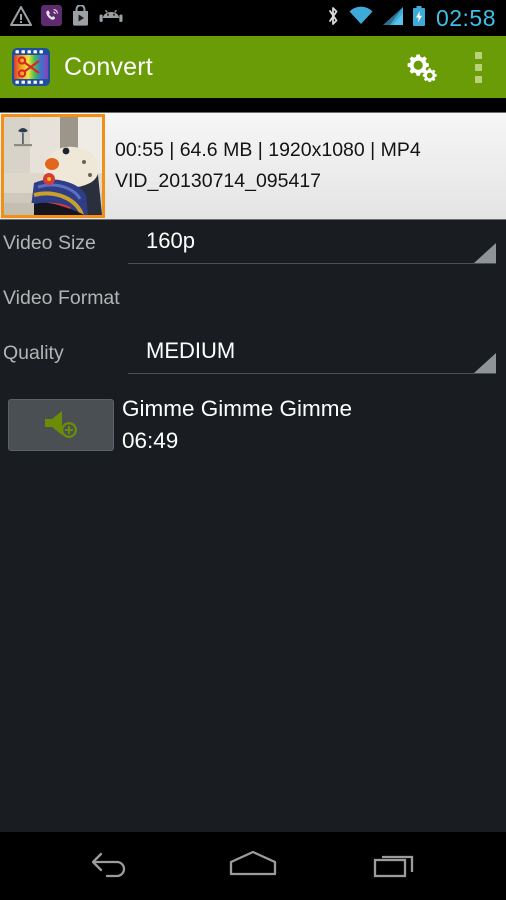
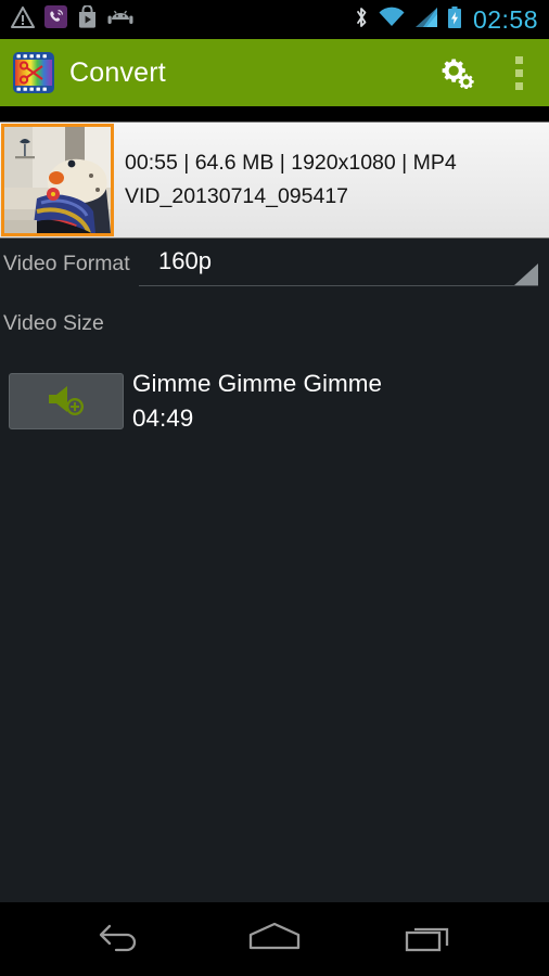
  02:58
  Convert
  00:55 | 64.6 MB | 1920x1080 | MP4
  VID_20130714_095417
- Video Size
+ Video Format
  160p
- Video Format
+ Video Size
- Quality
- MEDIUM
  Gimme Gimme Gimme
- 06:49
+ 04:49
